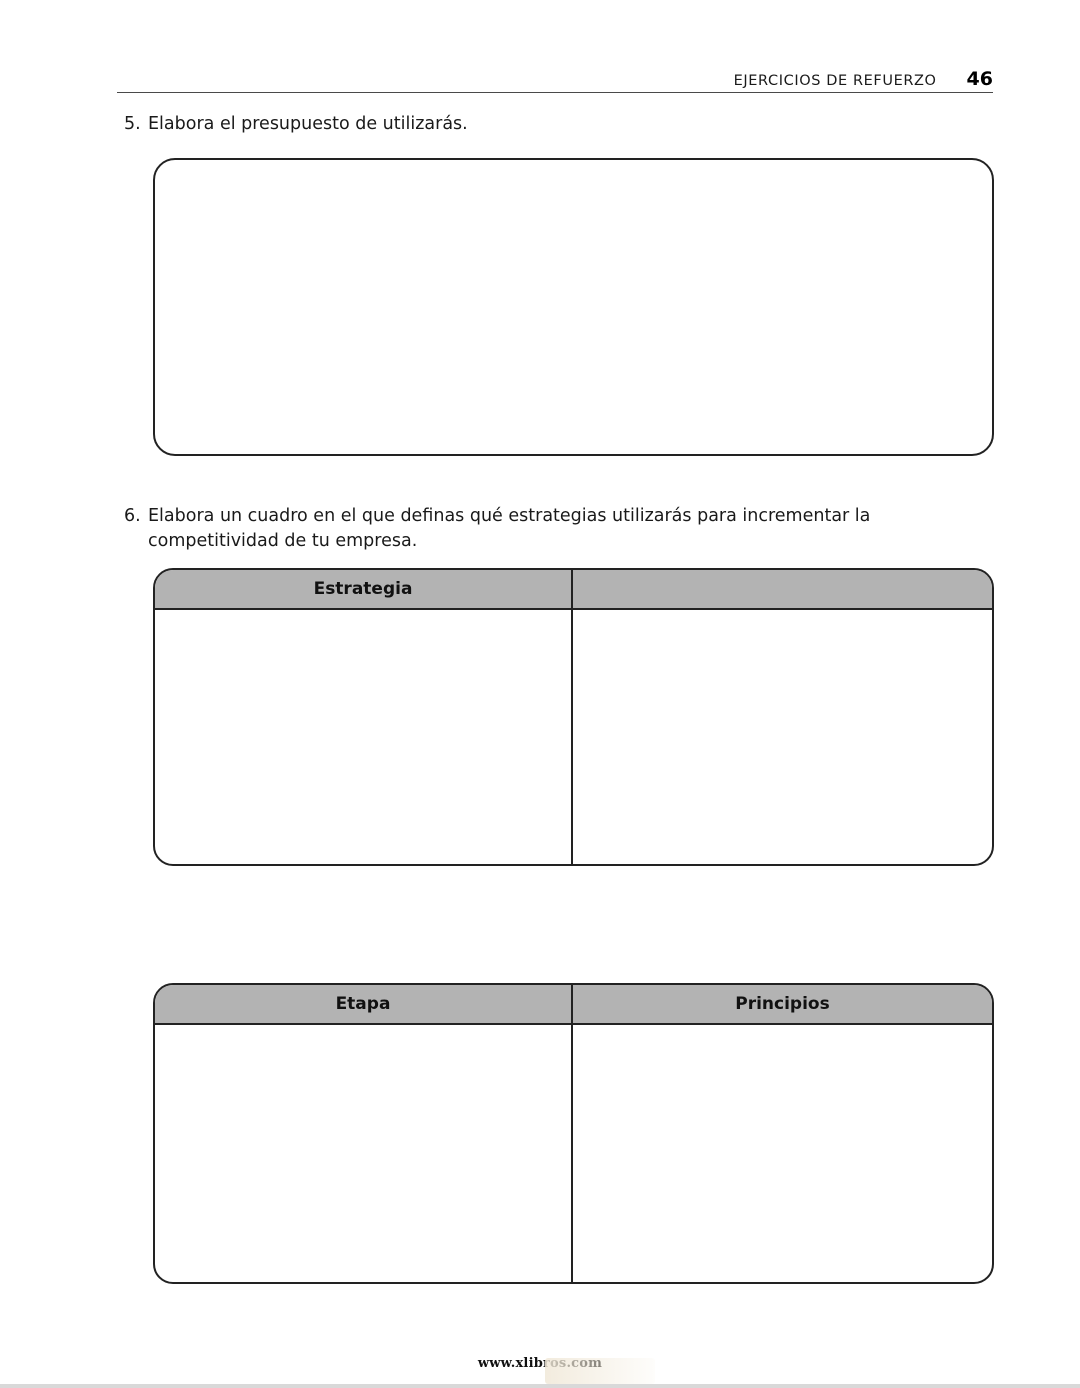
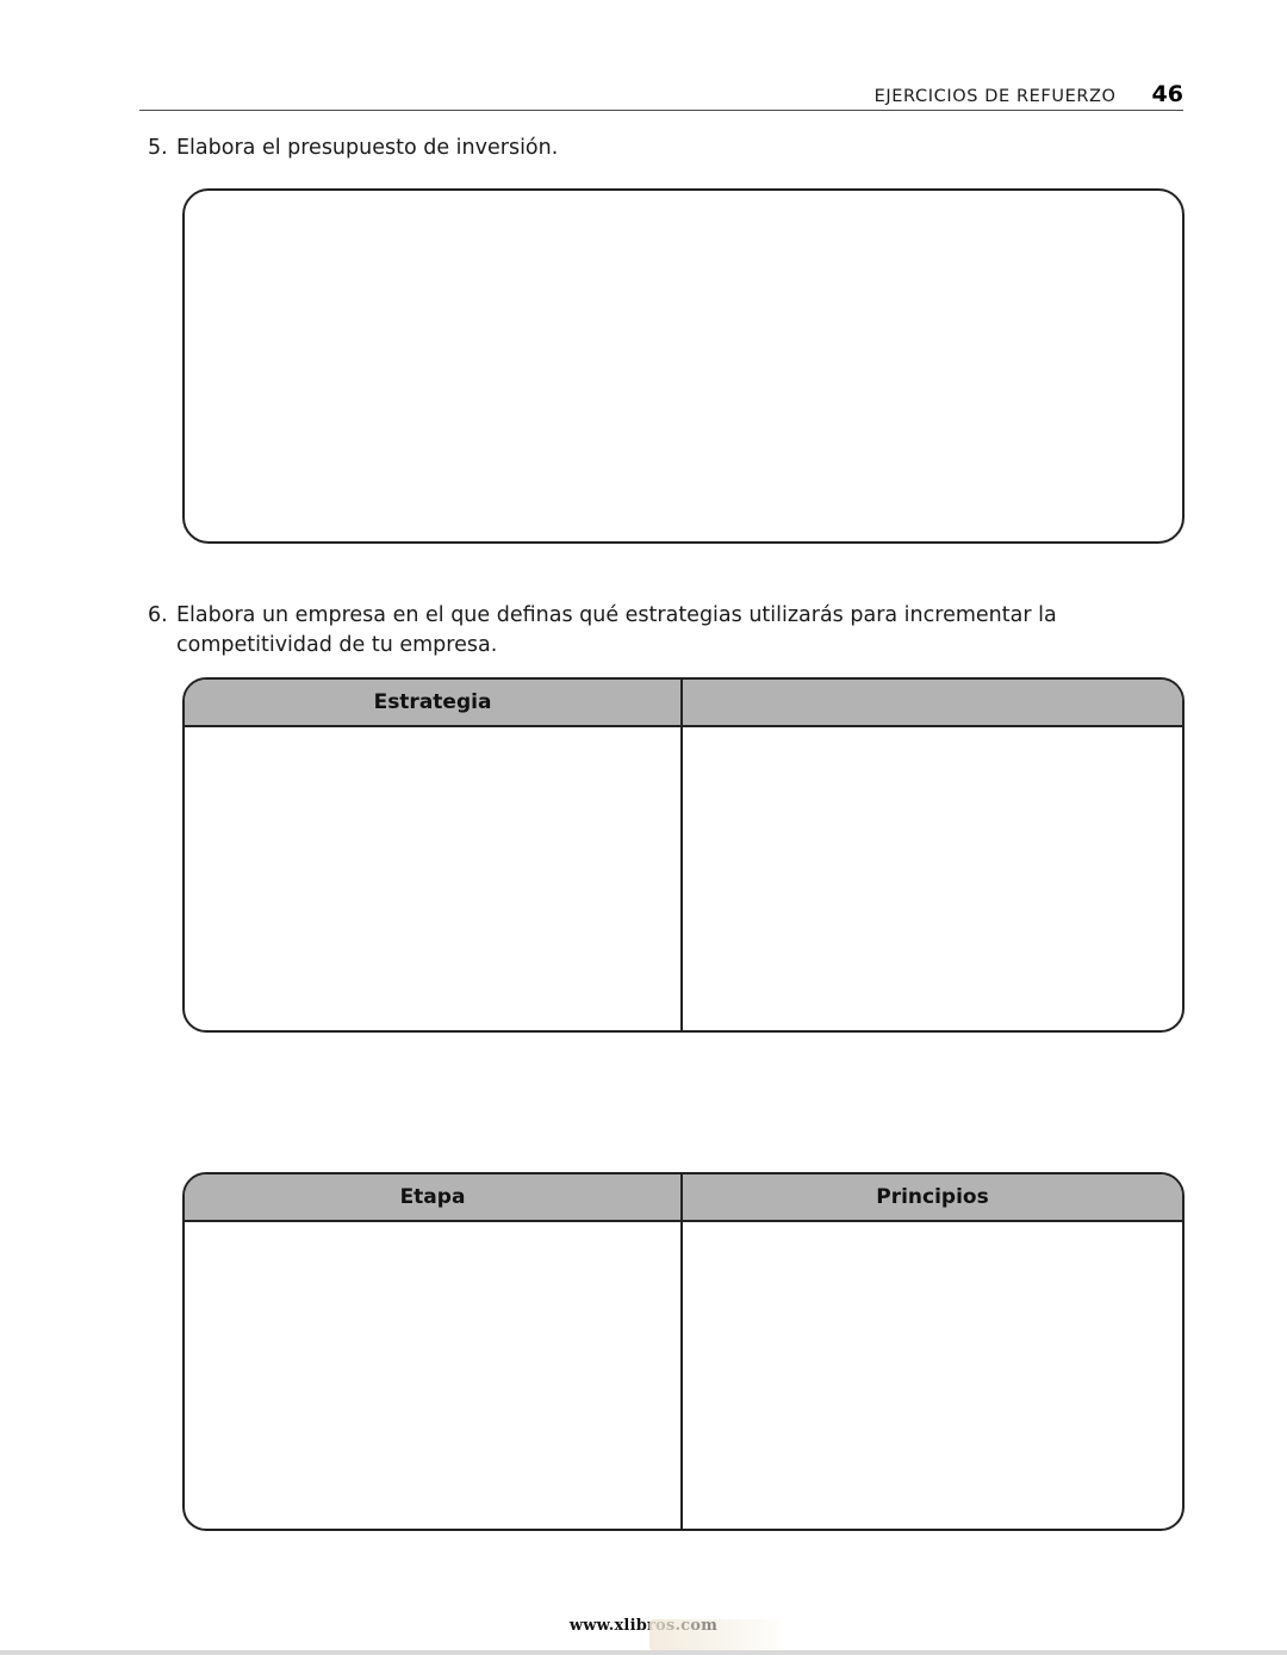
  EJERCICIOS DE REFUERZO
  46
  5.
- Elabora el presupuesto de utilizarás.
+ Elabora el presupuesto de inversión.
  6.
- Elabora un cuadro en el que definas qué estrategias utilizarás para incrementar la competitividad de tu empresa.
+ Elabora un empresa en el que definas qué estrategias utilizarás para incrementar la competitividad de tu empresa.
  Estrategia
  Etapa
  Principios
